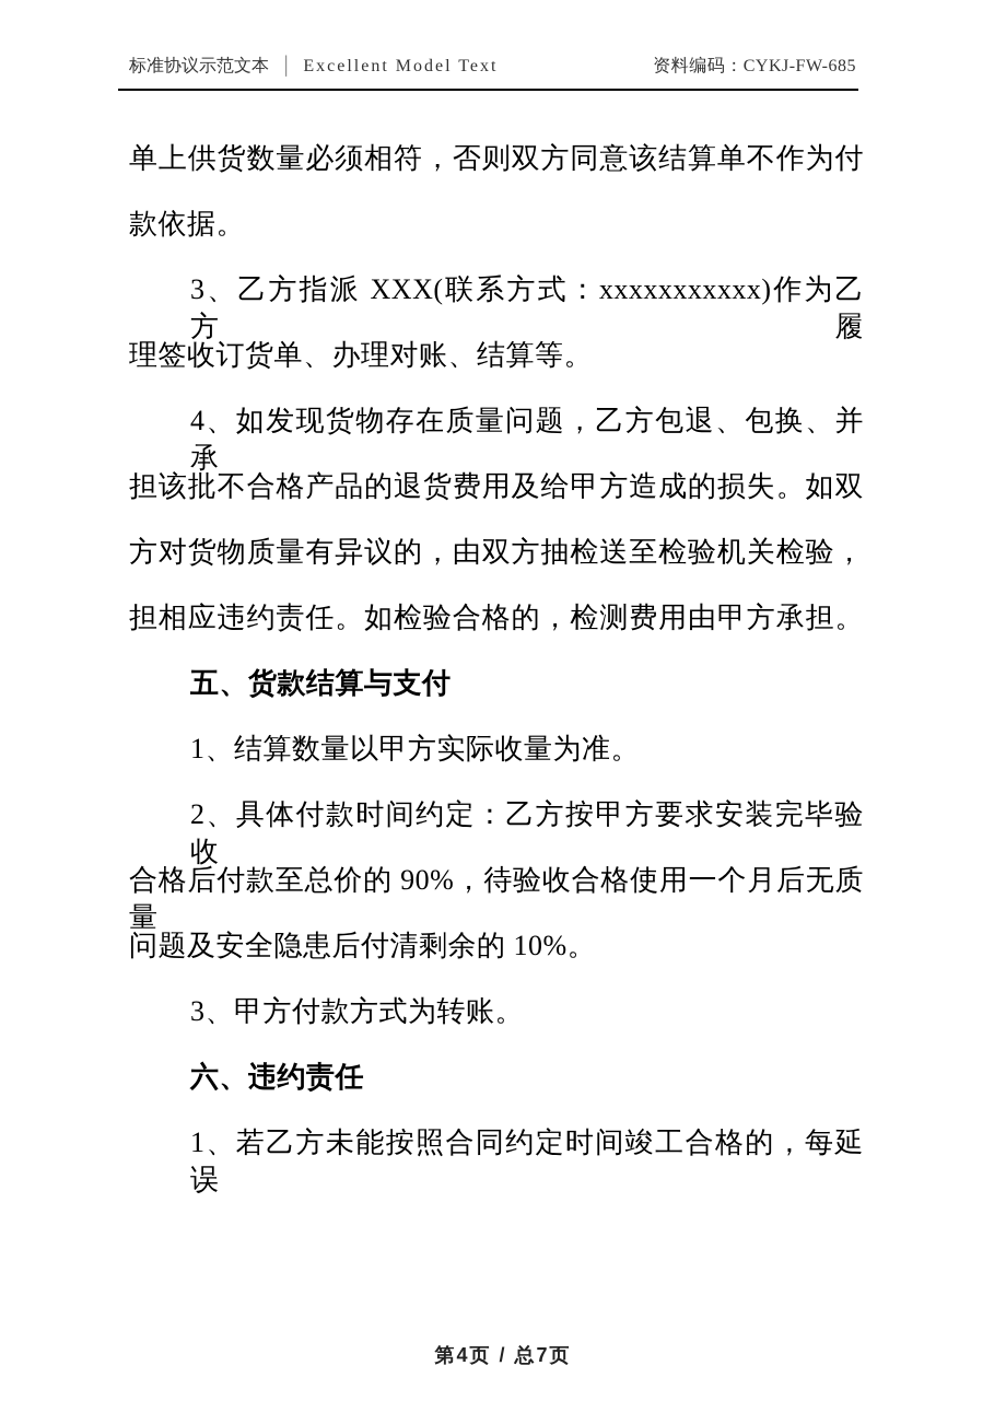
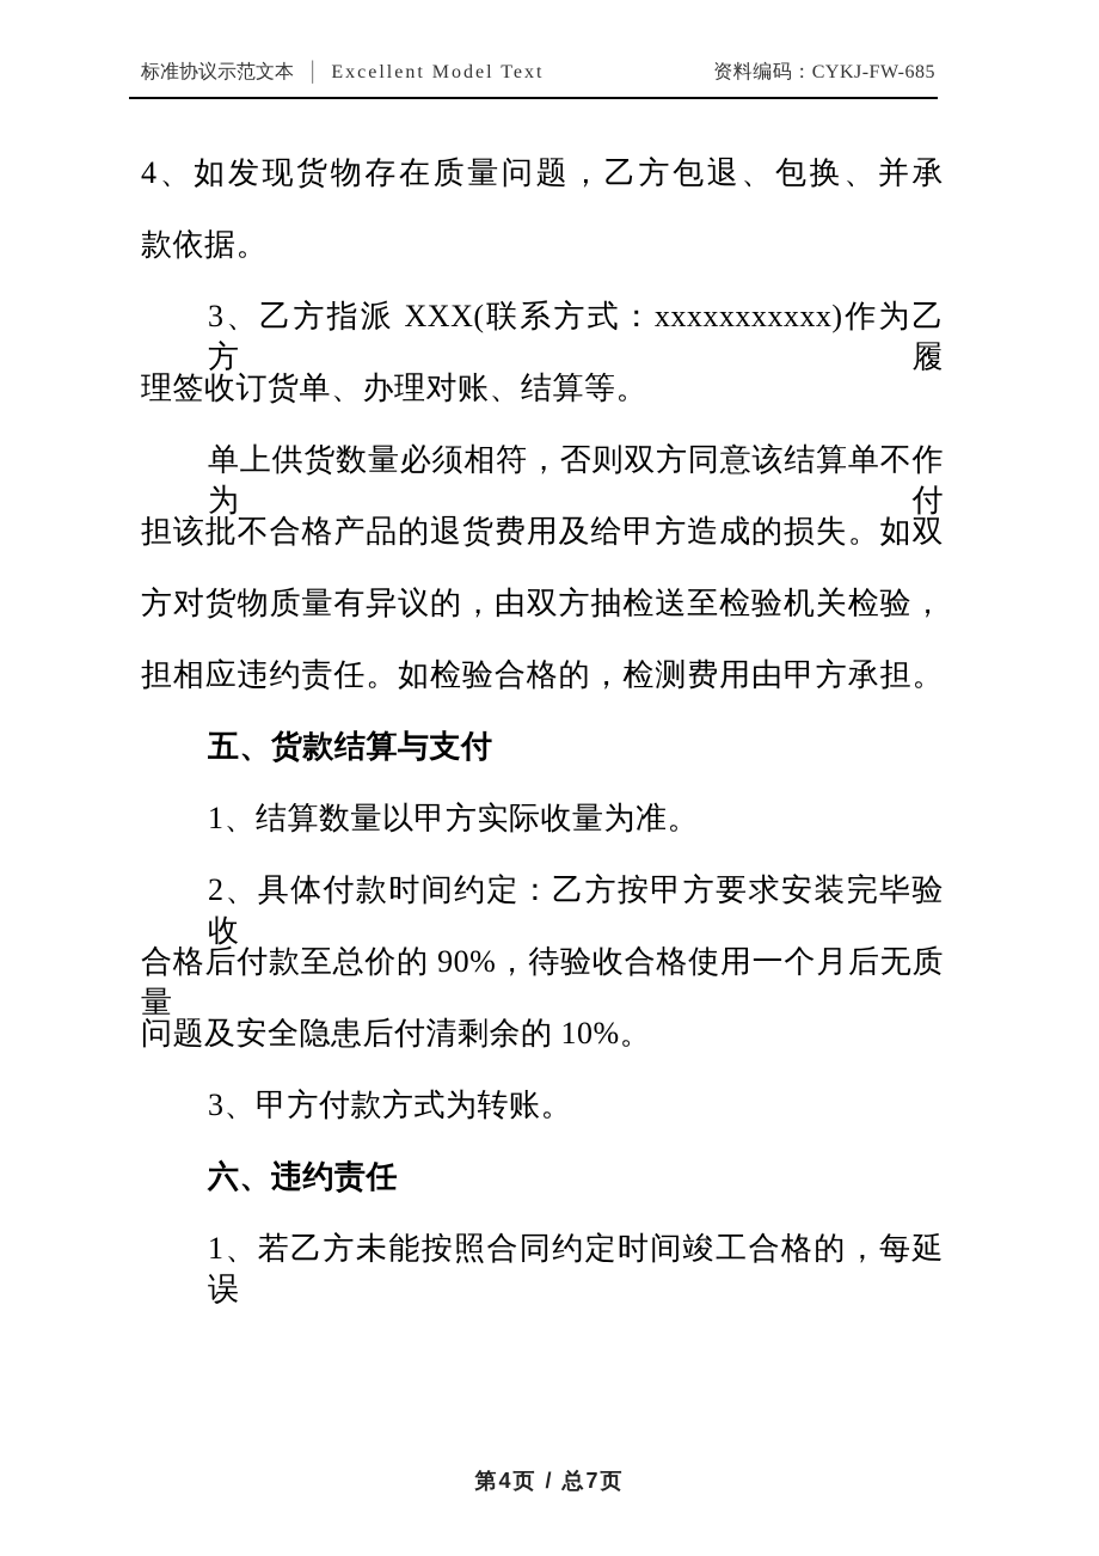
  标准协议示范文本
  │
  Excellent Model Text
  资料编码：CYKJ-FW-685
- 单上供货数量必须相符，否则双方同意该结算单不作为付
+ 4、如发现货物存在质量问题，乙方包退、包换、并承
  款依据。
  3、乙方指派 XXX(联系方式：xxxxxxxxxxx)作为乙方履
  理签收订货单、办理对账、结算等。
- 4、如发现货物存在质量问题，乙方包退、包换、并承
+ 单上供货数量必须相符，否则双方同意该结算单不作为付
  担该批不合格产品的退货费用及给甲方造成的损失。如双
  方对货物质量有异议的，由双方抽检送至检验机关检验，
  担相应违约责任。如检验合格的，检测费用由甲方承担。
  五、货款结算与支付
  1、结算数量以甲方实际收量为准。
  2、具体付款时间约定：乙方按甲方要求安装完毕验收
  合格后付款至总价的 90%，待验收合格使用一个月后无质量
  问题及安全隐患后付清剩余的 10%。
  3、甲方付款方式为转账。
  六、违约责任
  1、若乙方未能按照合同约定时间竣工合格的，每延误
  第4页 / 总7页
